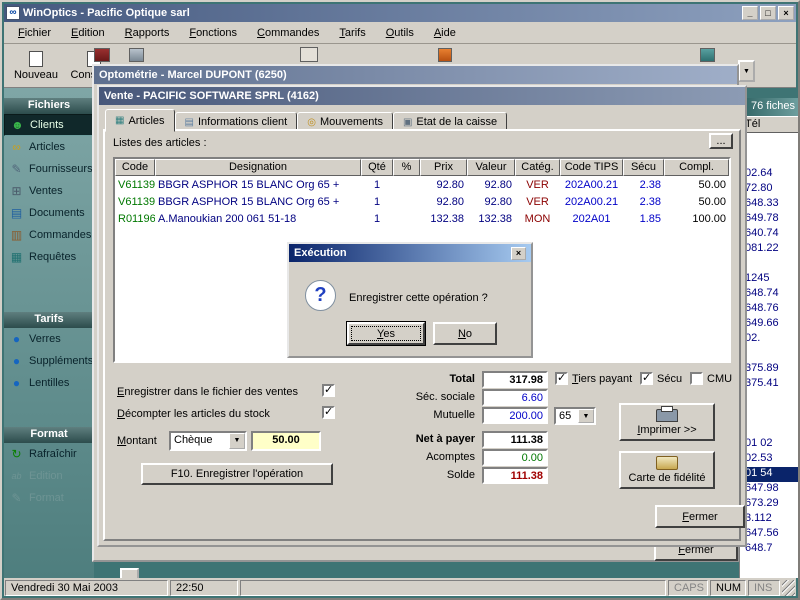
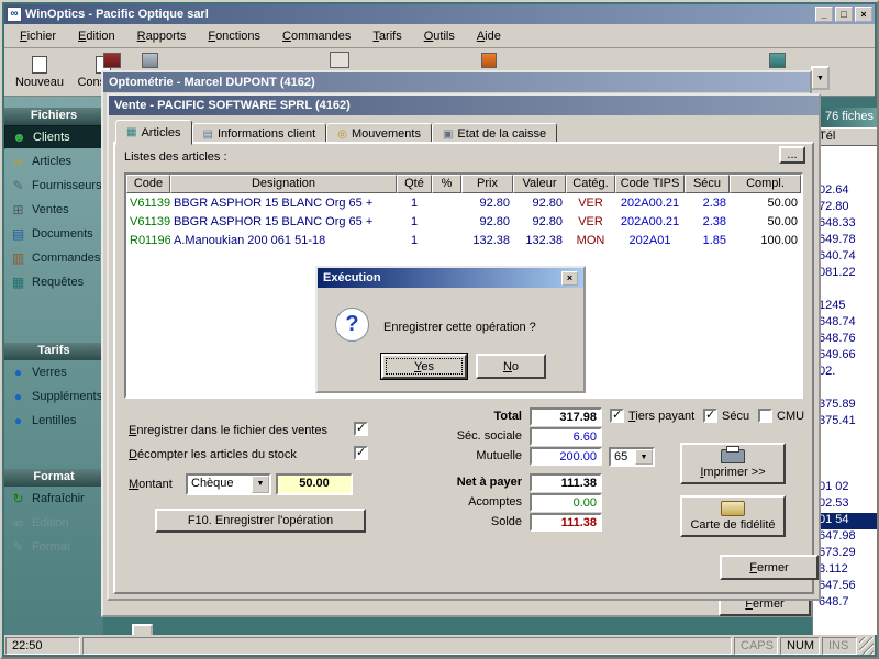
  ∞
  WinOptics - Pacific Optique sarl
  _
  □
  ×
  Fichier
  Edition
  Rapports
  Fonctions
  Commandes
  Tarifs
  Outils
  Aide
  Nouveau
  Fichiers
  ☻
  Clients
  ∞
  Articles
  ✎
  Fournisseurs
  ⊞
  Ventes
  ▤
  Documents
  ▥
  Commandes
  ▦
  Requêtes
  Tarifs
  ●
  Verres
  ●
  Suppléments
  ●
  Lentilles
  Format
  ↻
  Rafraîchir
  Format
  76 fiches
  Tél
  02.64
  72.80
  648.33
  649.78
  640.74
  081.22
  1245
  648.74
  648.76
  649.66
  02.
  375.89
  375.41
  01 02
  02.53
  01 54
  647.98
  673.29
  3.112
  647.56
  648.7
- Optométrie - Marcel DUPONT (6250)
+ Optométrie - Marcel DUPONT (4162)
  Fermer
  Vente - PACIFIC SOFTWARE SPRL (4162)
  ▦
  Articles
  ▤
  Informations client
  ◎
  Mouvements
  ▣
  Etat de la caisse
  Listes des articles :
  ...
  Code
  Designation
  Qté
  %
  Prix
  Valeur
  Catég.
  Code TIPS
  Sécu
  Compl.
  V61139
  BBGR ASPHOR 15 BLANC Org 65 +
  1
  92.80
  92.80
  VER
  202A00.21
  2.38
  50.00
  V61139
  BBGR ASPHOR 15 BLANC Org 65 +
  1
  92.80
  92.80
  VER
  202A00.21
  2.38
  50.00
  R01196
  A.Manoukian 200 061 51-18
  1
  132.38
  132.38
  MON
  202A01
  1.85
  100.00
  Enregistrer dans le fichier des ventes
  ✓
  Décompter les articles du stock
  ✓
  Montant
  Chèque
  50.00
  F10. Enregistrer l'opération
  Total
  317.98
  Séc. sociale
  6.60
  Mutuelle
  200.00
  65
  Net à payer
  111.38
  Acomptes
  0.00
  Solde
  111.38
  ✓
  Tiers payant
  ✓
  Sécu
  CMU
  Imprimer >>
  Carte de fidélité
  Fermer
  Exécution
  ×
  ?
  Enregistrer cette opération ?
  Yes
  No
- Vendredi 30 Mai 2003
  22:50
  CAPS
  NUM
  INS
